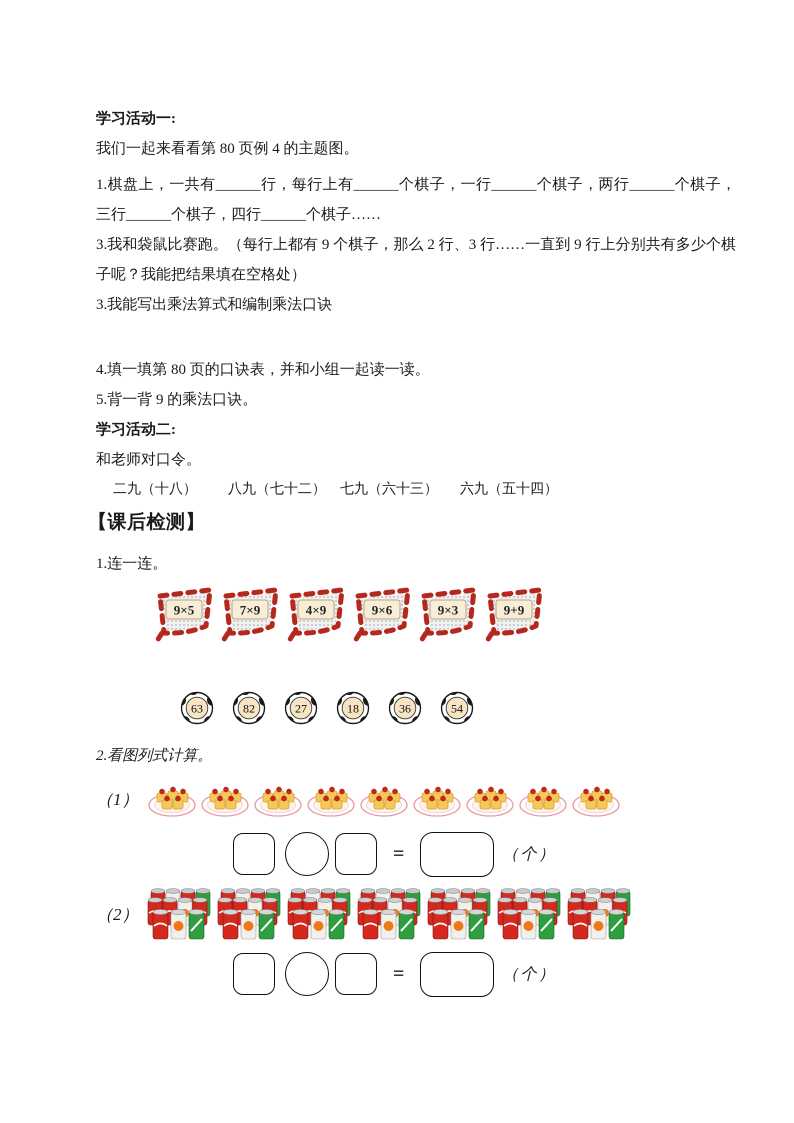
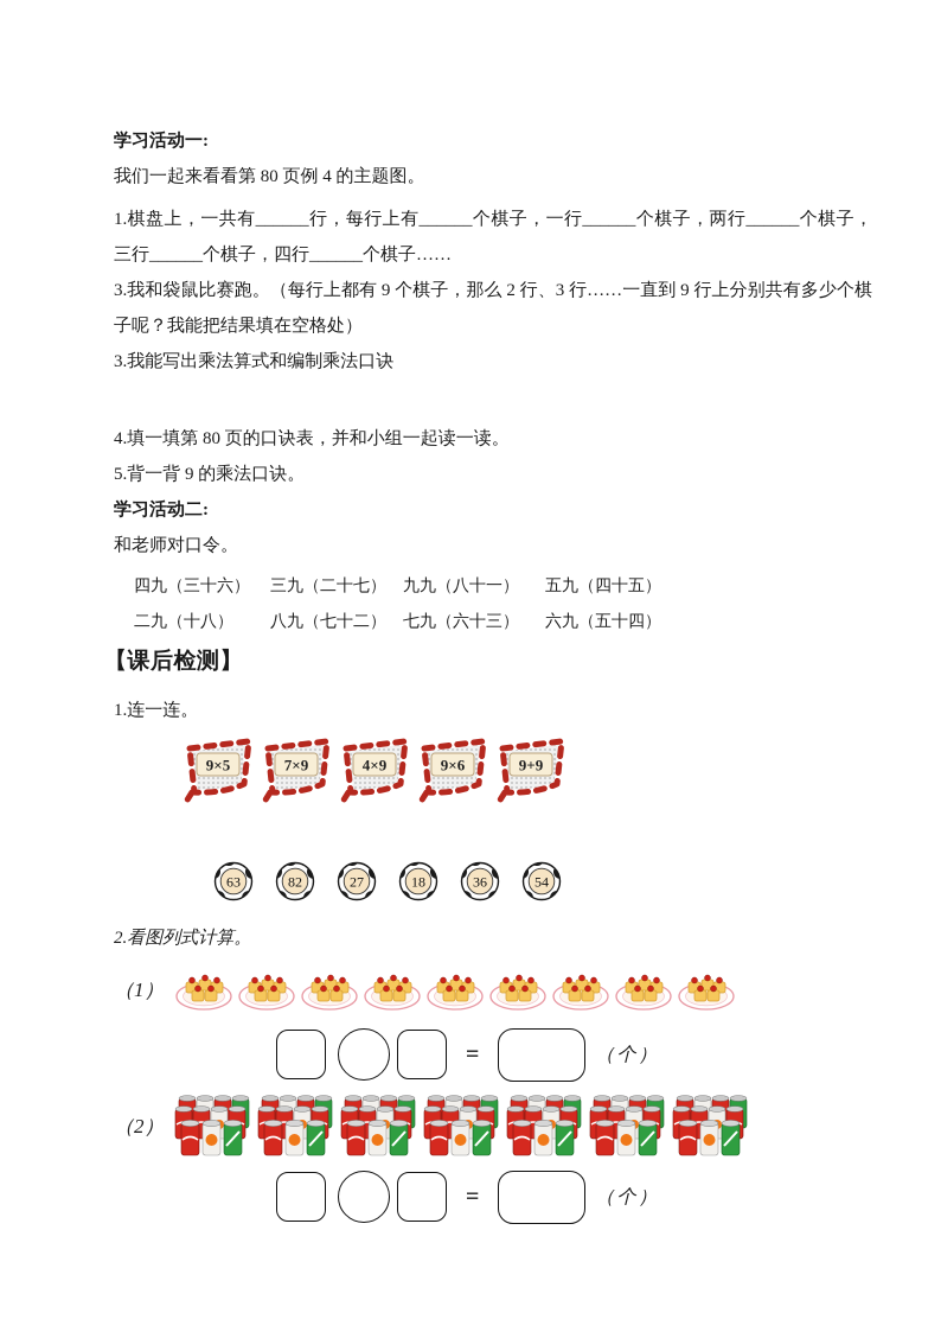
  学习活动一:
  我们一起来看看第 80 页例 4 的主题图。
  1.棋盘上，一共有______行，每行上有______个棋子，一行______个棋子，两行______个棋子，三行______个棋子，四行______个棋子……
  3.我和袋鼠比赛跑。（每行上都有 9 个棋子，那么 2 行、3 行……一直到 9 行上分别共有多少个棋子呢？我能把结果填在空格处）
  3.我能写出乘法算式和编制乘法口诀
  4.填一填第 80 页的口诀表，并和小组一起读一读。
  5.背一背 9 的乘法口诀。
  学习活动二:
  和老师对口令。
+ 四九（三十六）
+ 三九（二十七）
+ 九九（八十一）
+ 五九（四十五）
  二九（十八）
  八九（七十二）
  七九（六十三）
  六九（五十四）
  【课后检测】
  1.连一连。
  9×5
  7×9
  4×9
  9×6
- 9×3
  9+9
  63
  82
  27
  18
  36
  54
  2.看图列式计算。
  （1）
  =
  （个）
  （2）
  =
  （个）
